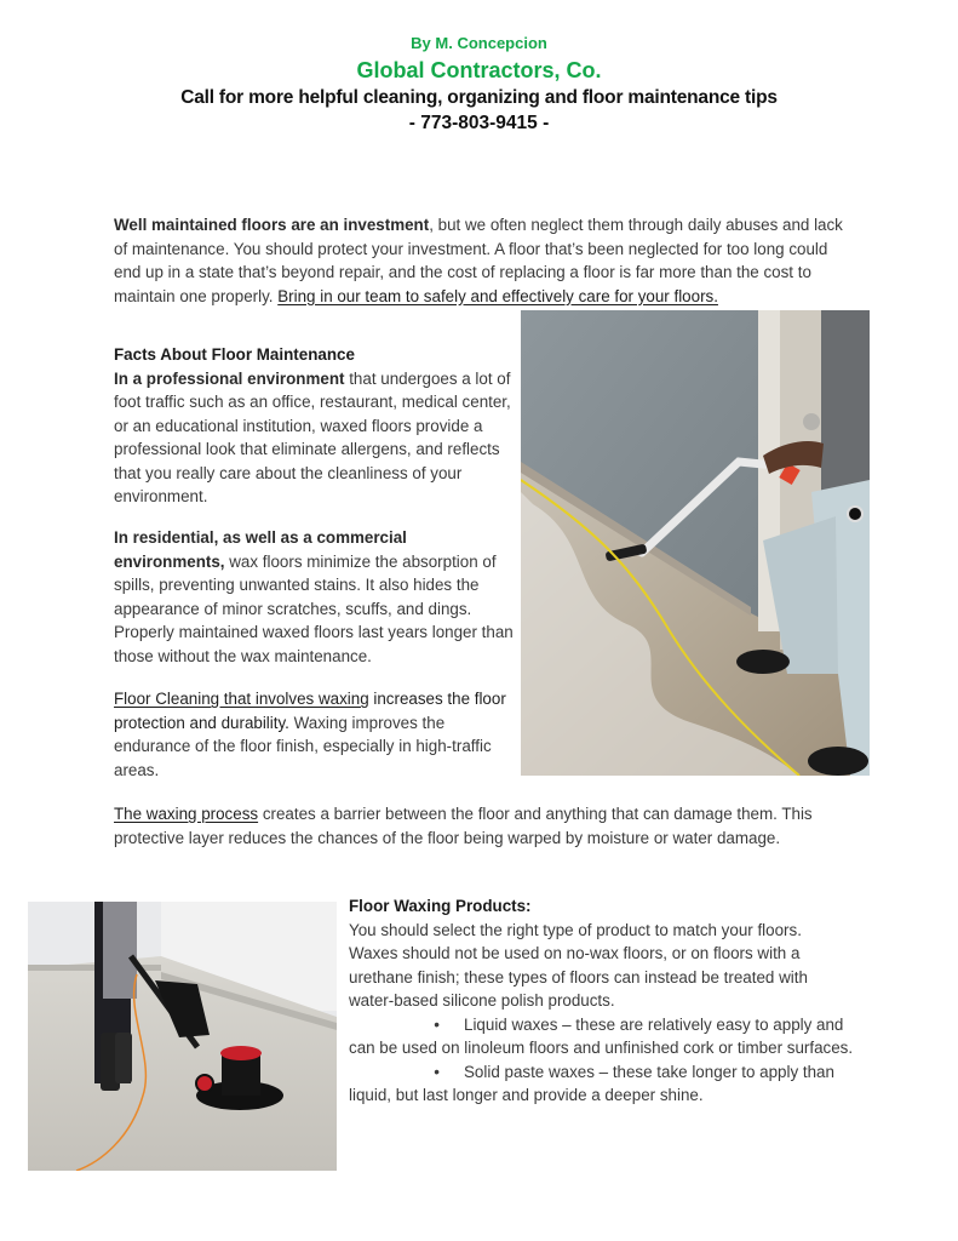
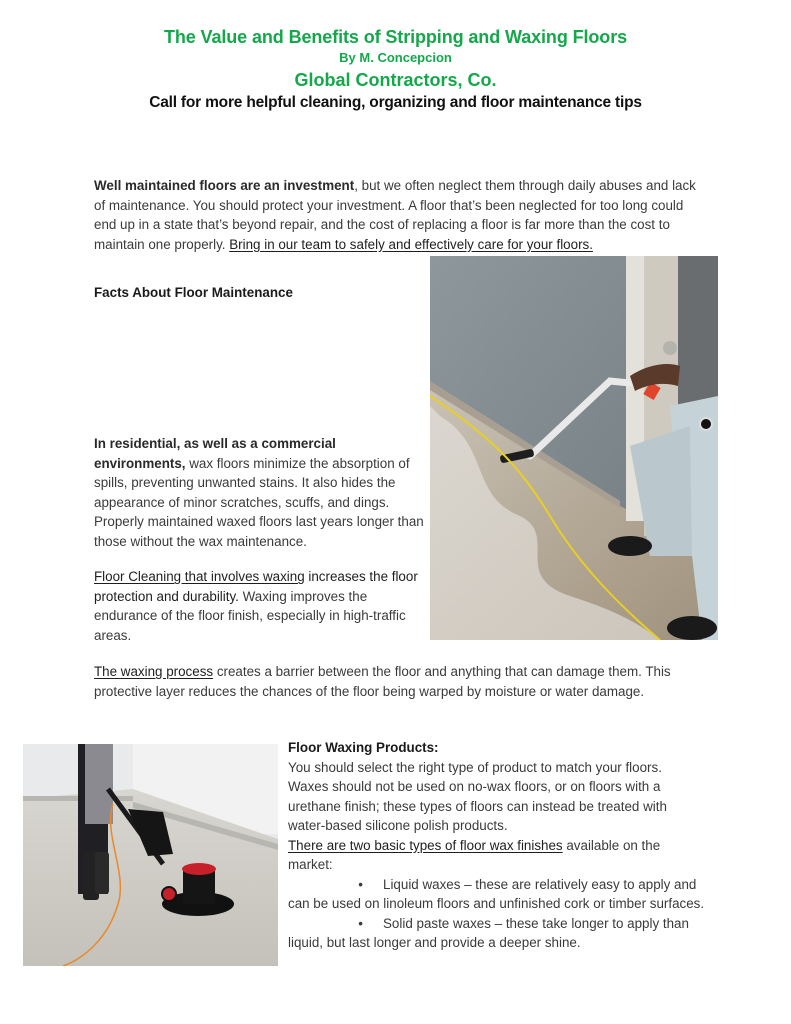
+ The Value and Benefits of Stripping and Waxing Floors
  By M. Concepcion
  Global Contractors, Co.
  Call for more helpful cleaning, organizing and floor maintenance tips
- - 773-803-9415 -
  Well maintained floors are an investment, but we often neglect them through daily abuses and lack of maintenance. You should protect your investment. A floor that’s been neglected for too long could end up in a state that’s beyond repair, and the cost of replacing a floor is far more than the cost to maintain one properly. Bring in our team to safely and effectively care for your floors.
  Facts About Floor Maintenance
- In a professional environment that undergoes a lot of foot traffic such as an office, restaurant, medical center, or an educational institution, waxed floors provide a professional look that eliminate allergens, and reflects that you really care about the cleanliness of your environment.
  In residential, as well as a commercial environments, wax floors minimize the absorption of spills, preventing unwanted stains. It also hides the appearance of minor scratches, scuffs, and dings. Properly maintained waxed floors last years longer than those without the wax maintenance.
  Floor Cleaning that involves waxing increases the floor protection and durability. Waxing improves the endurance of the floor finish, especially in high-traffic areas.
  The waxing process creates a barrier between the floor and anything that can damage them. This protective layer reduces the chances of the floor being warped by moisture or water damage.
  Floor Waxing Products:
  You should select the right type of product to match your floors. Waxes should not be used on no-wax floors, or on floors with a urethane finish; these types of floors can instead be treated with water-based silicone polish products.
+ There are two basic types of floor wax finishes available on the market:
  • Liquid waxes – these are relatively easy to apply and can be used on linoleum floors and unfinished cork or timber surfaces.
  • Solid paste waxes – these take longer to apply than liquid, but last longer and provide a deeper shine.
